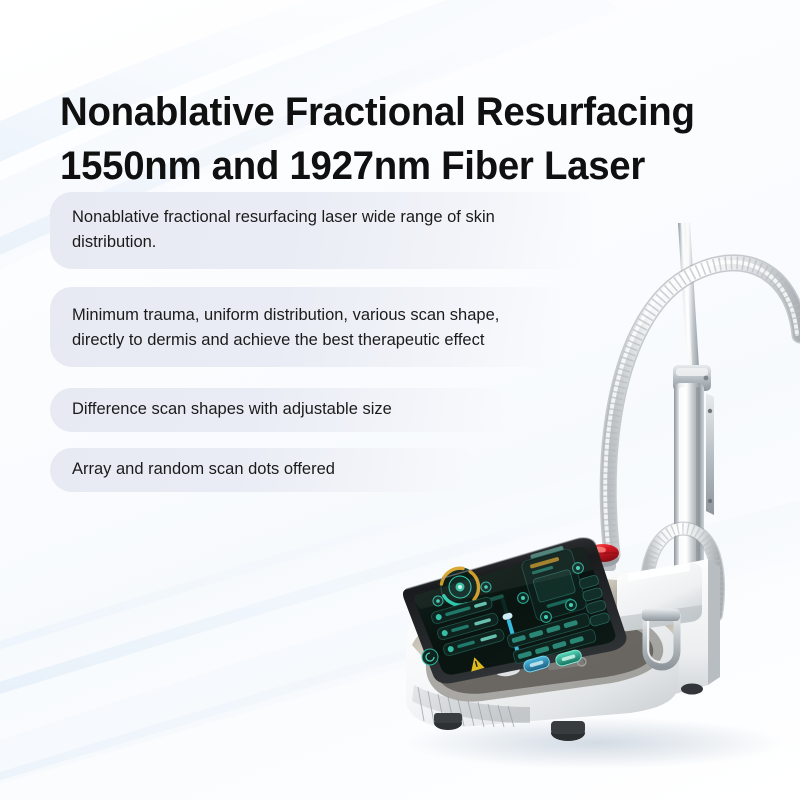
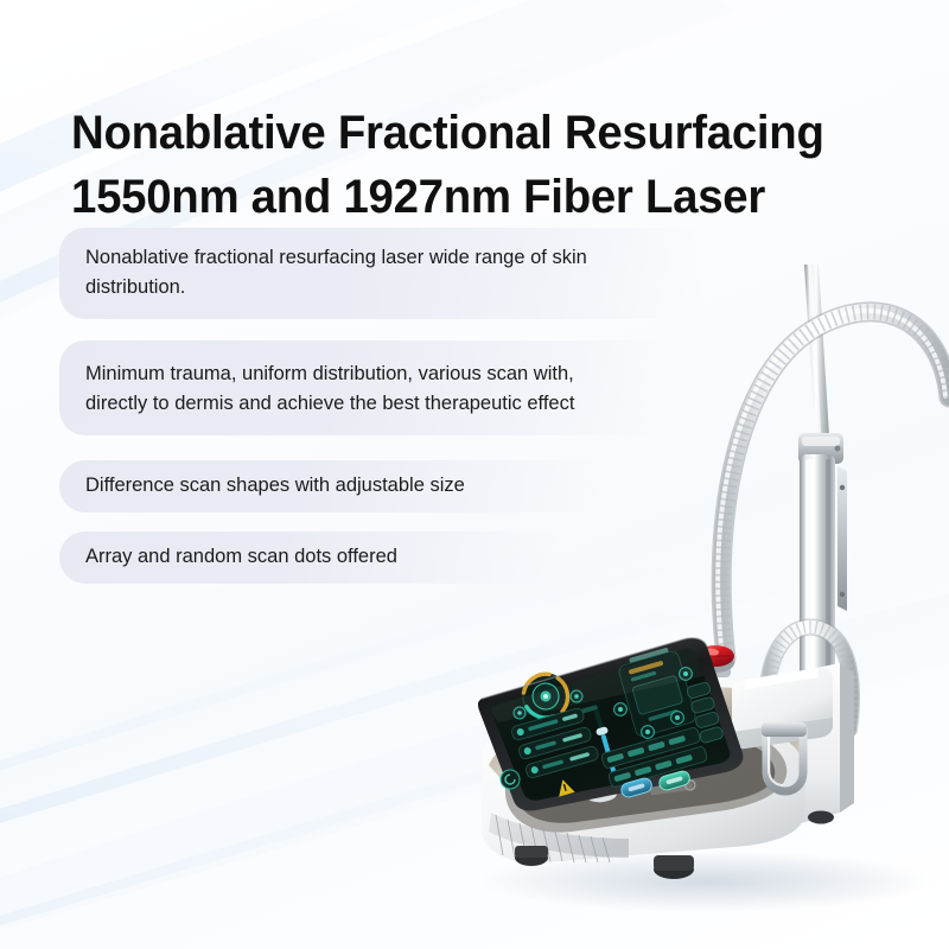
  Nonablative Fractional Resurfacing
  1550nm and 1927nm Fiber Laser
  Nonablative fractional resurfacing laser wide range of skin distribution.
- Minimum trauma, uniform distribution, various scan shape, directly to dermis and achieve the best therapeutic effect
+ Minimum trauma, uniform distribution, various scan with, directly to dermis and achieve the best therapeutic effect
  Difference scan shapes with adjustable size
  Array and random scan dots offered
